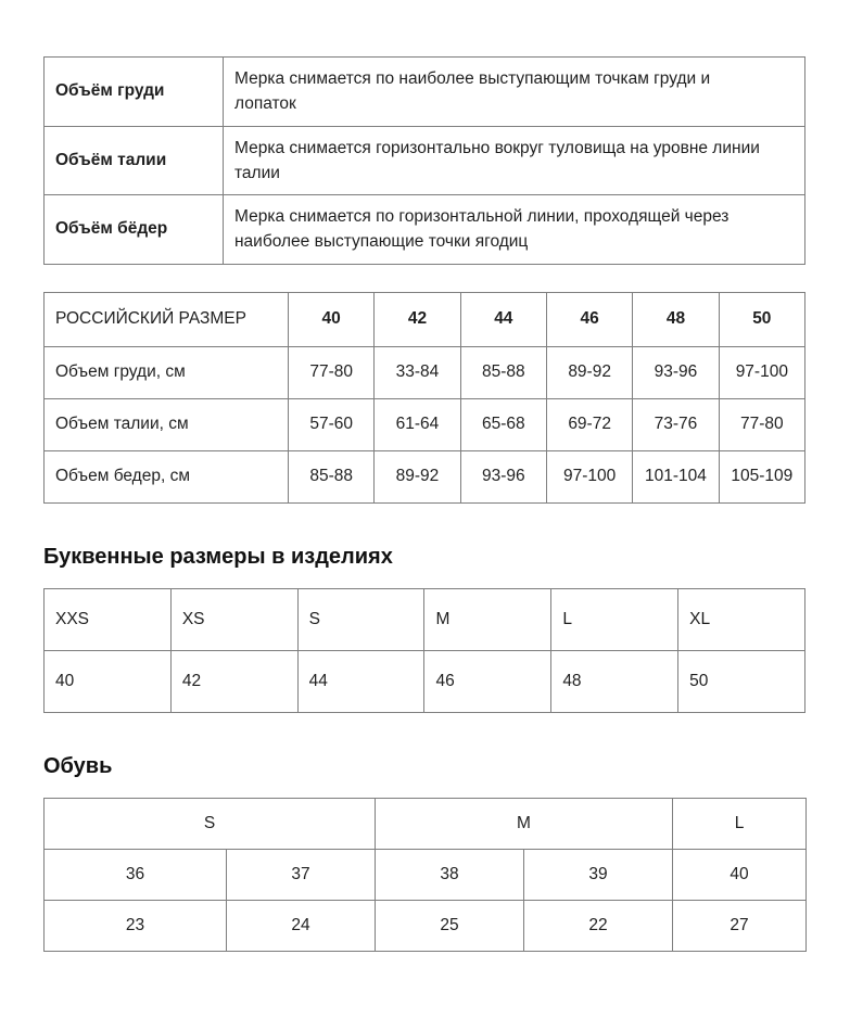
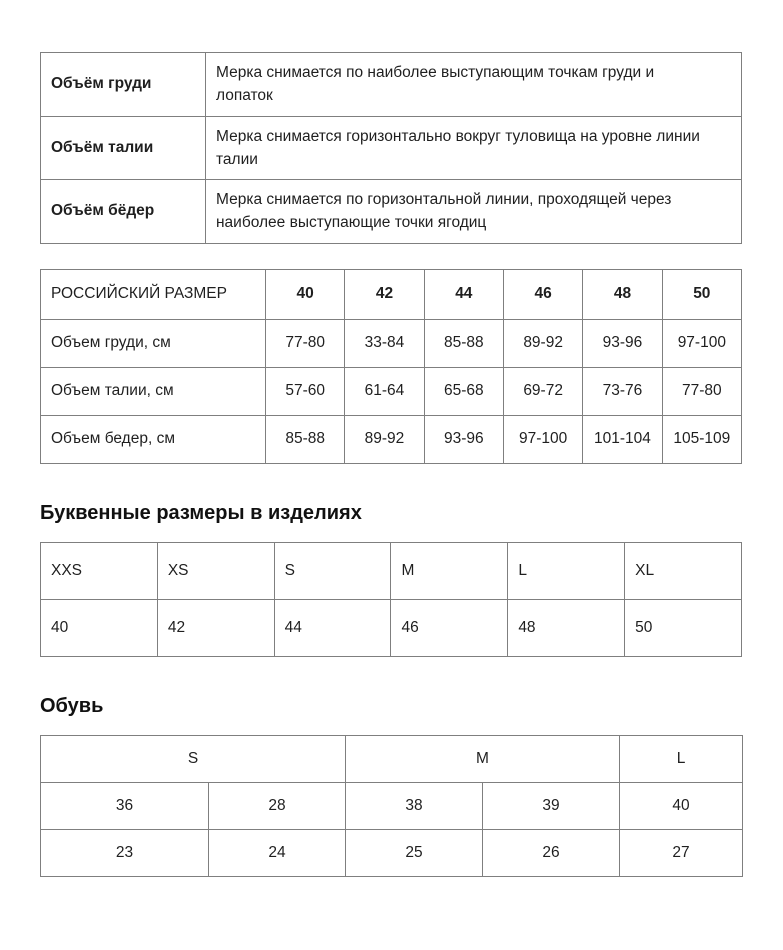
  Объём груди	Мерка снимается по наиболее выступающим точкам груди и лопаток
  Объём талии	Мерка снимается горизонтально вокруг туловища на уровне линии талии
  Объём бёдер	Мерка снимается по горизонтальной линии, проходящей через наиболее выступающие точки ягодиц
  РОССИЙСКИЙ РАЗМЕР	40	42	44	46	48	50
  Объем груди, см	77-80	33-84	85-88	89-92	93-96	97-100
  Объем талии, см	57-60	61-64	65-68	69-72	73-76	77-80
  Объем бедер, см	85-88	89-92	93-96	97-100	101-104	105-109
  Буквенные размеры в изделиях
  XXS	XS	S	M	L	XL
  40	42	44	46	48	50
  Обувь
  S	M	L
- 36	37	38	39	40
+ 36	28	38	39	40
- 23	24	25	22	27
+ 23	24	25	26	27
